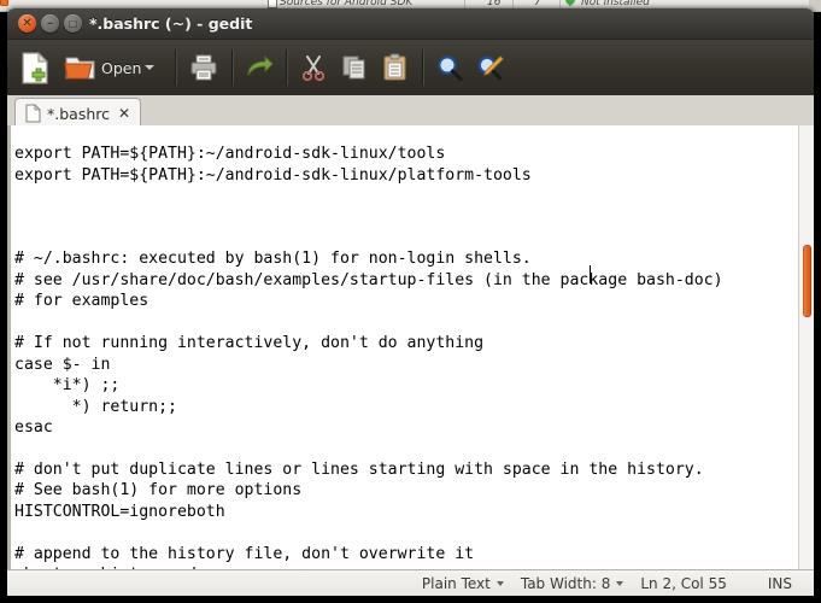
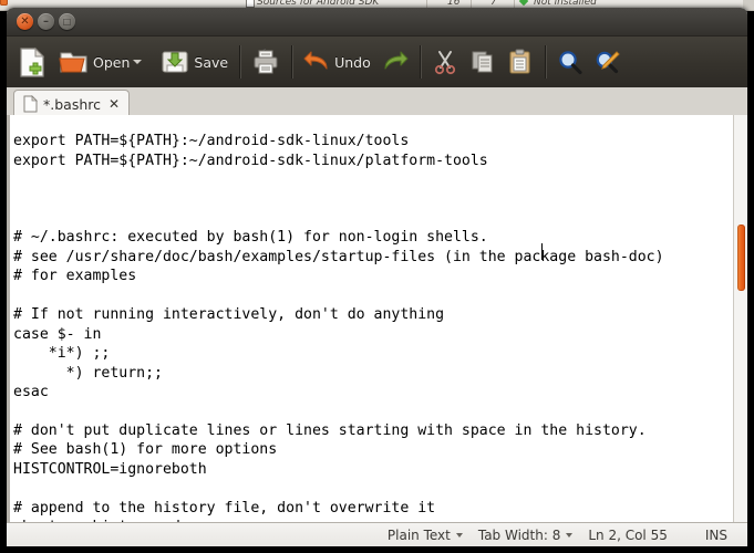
  Sources for Android SDK
  16
  7
  Not installed
  ✕
  –
  □
- *.bashrc (~) - gedit
  Open
+ Save
+ Undo
  *.bashrc
  ✕
  export PATH=${PATH}:~/android-sdk-linux/tools
  export PATH=${PATH}:~/android-sdk-linux/platform-tools
  # ~/.bashrc: executed by bash(1) for non-login shells.
  # see /usr/share/doc/bash/examples/startup-files (in the package bash-doc)
  # for examples
  # If not running interactively, don't do anything
  case $- in
  *i*) ;;
  *) return;;
  esac
  # don't put duplicate lines or lines starting with space in the history.
  # See bash(1) for more options
  HISTCONTROL=ignoreboth
  # append to the history file, don't overwrite it
  Plain Text
  Tab Width: 8
  Ln 2, Col 55
  INS
